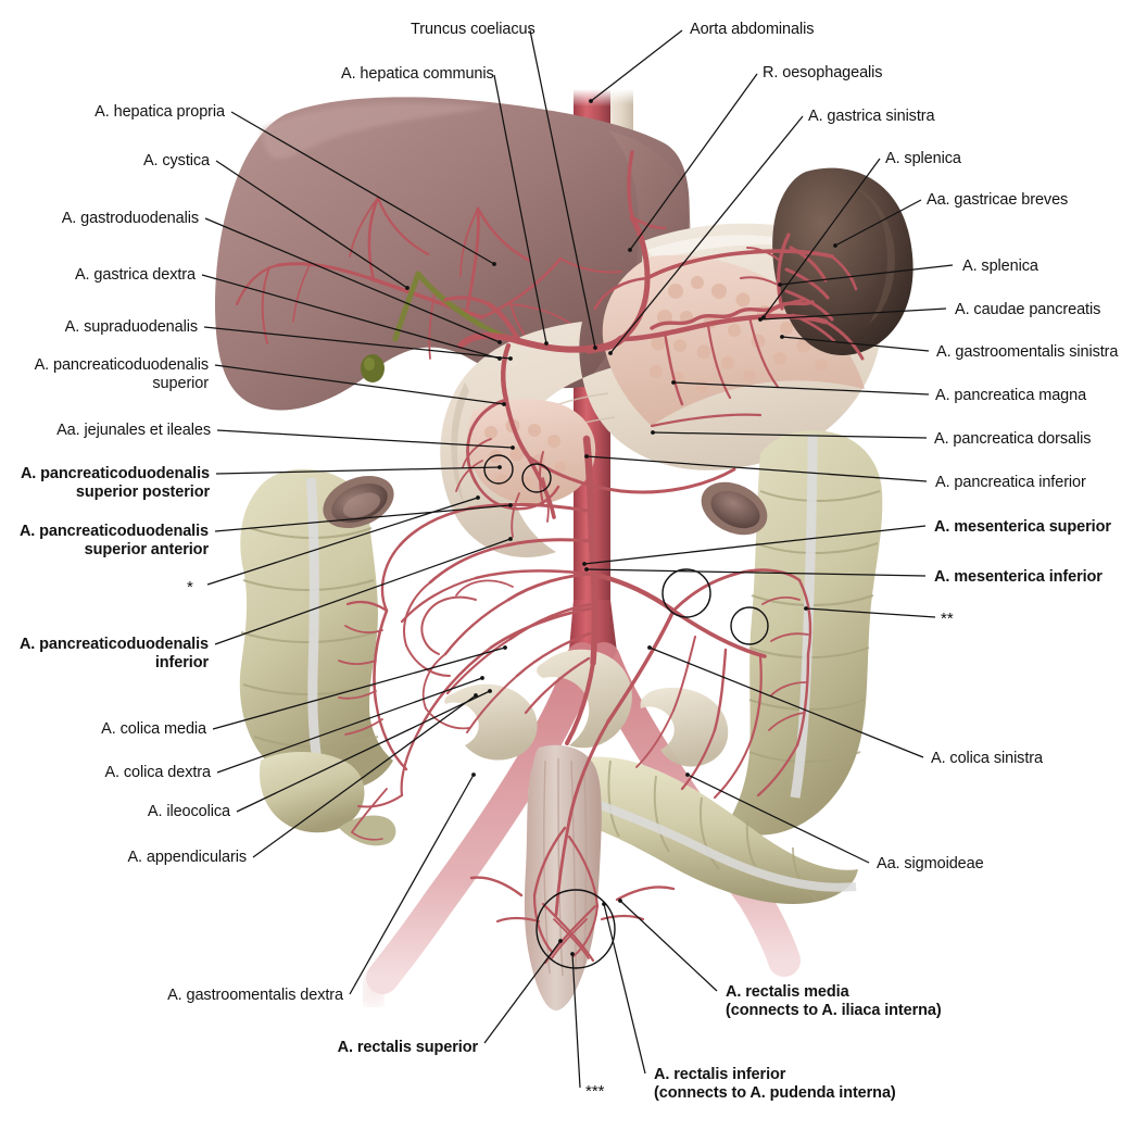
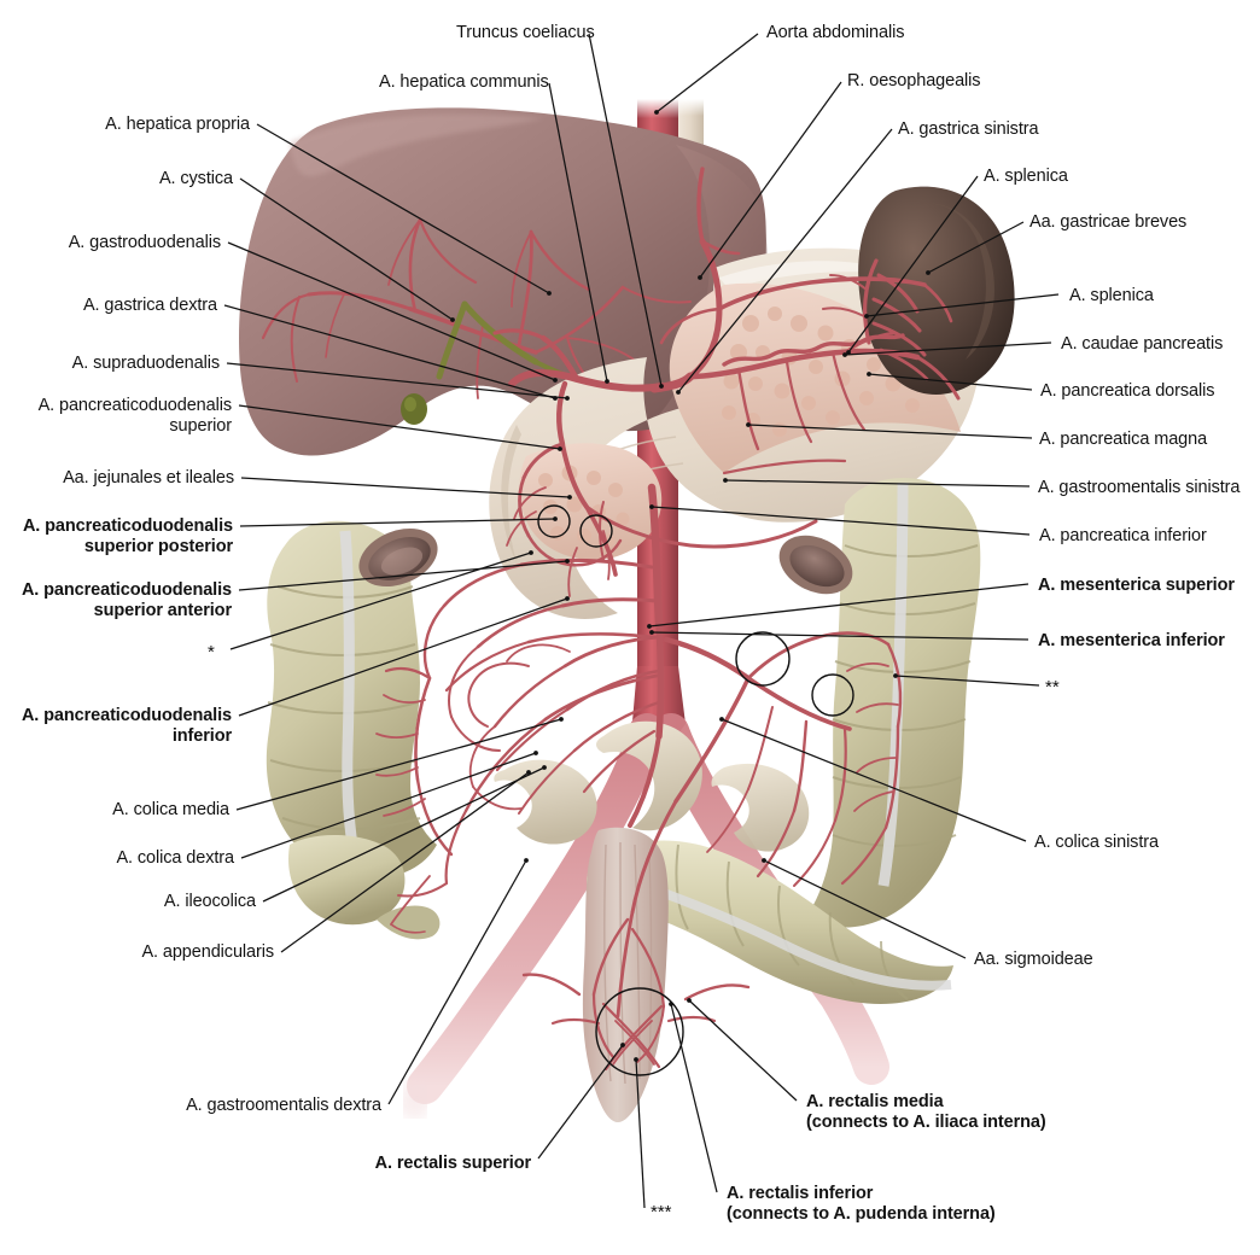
  A. hepatica propria
  A. cystica
  A. gastroduodenalis
  A. gastrica dextra
  A. supraduodenalis
  A. pancreaticoduodenalis
  superior
  Aa. jejunales et ileales
  A. pancreaticoduodenalis
  superior posterior
  A. pancreaticoduodenalis
  superior anterior
  A. pancreaticoduodenalis
  inferior
  A. colica media
  A. colica dextra
  A. ileocolica
  A. appendicularis
  A. gastroomentalis dextra
  A. rectalis superior
  Truncus coeliacus
  A. hepatica communis
  Aorta abdominalis
  R. oesophagealis
  A. gastrica sinistra
  A. splenica
  Aa. gastricae breves
  A. splenica
  A. caudae pancreatis
- A. gastroomentalis sinistra
+ A. pancreatica dorsalis
  A. pancreatica magna
- A. pancreatica dorsalis
+ A. gastroomentalis sinistra
  A. pancreatica inferior
  A. mesenterica superior
  A. mesenterica inferior
  A. colica sinistra
  Aa. sigmoideae
  A. rectalis media
  (connects to A. iliaca interna)
  A. rectalis inferior
  (connects to A. pudenda interna)
  *
  **
  ***
